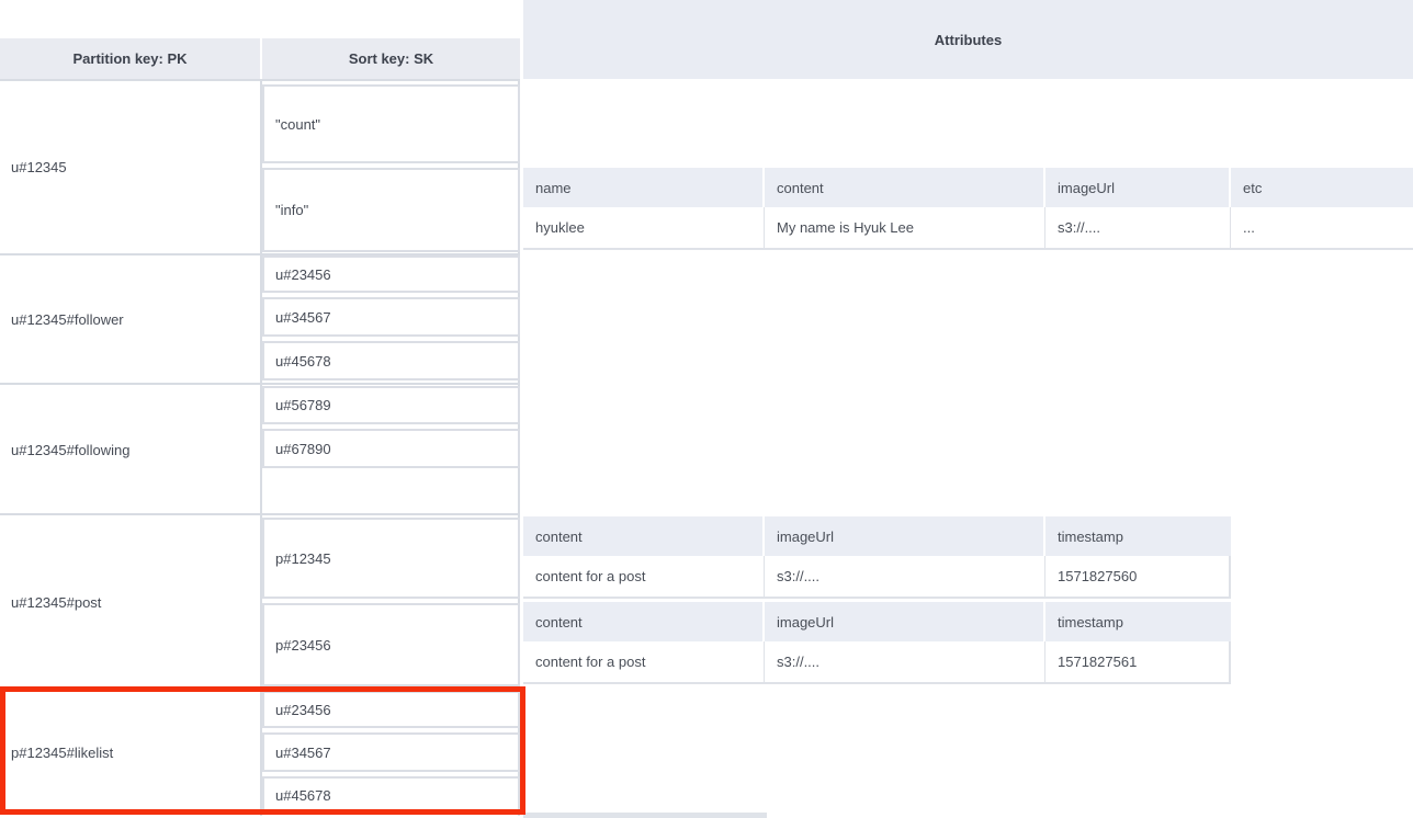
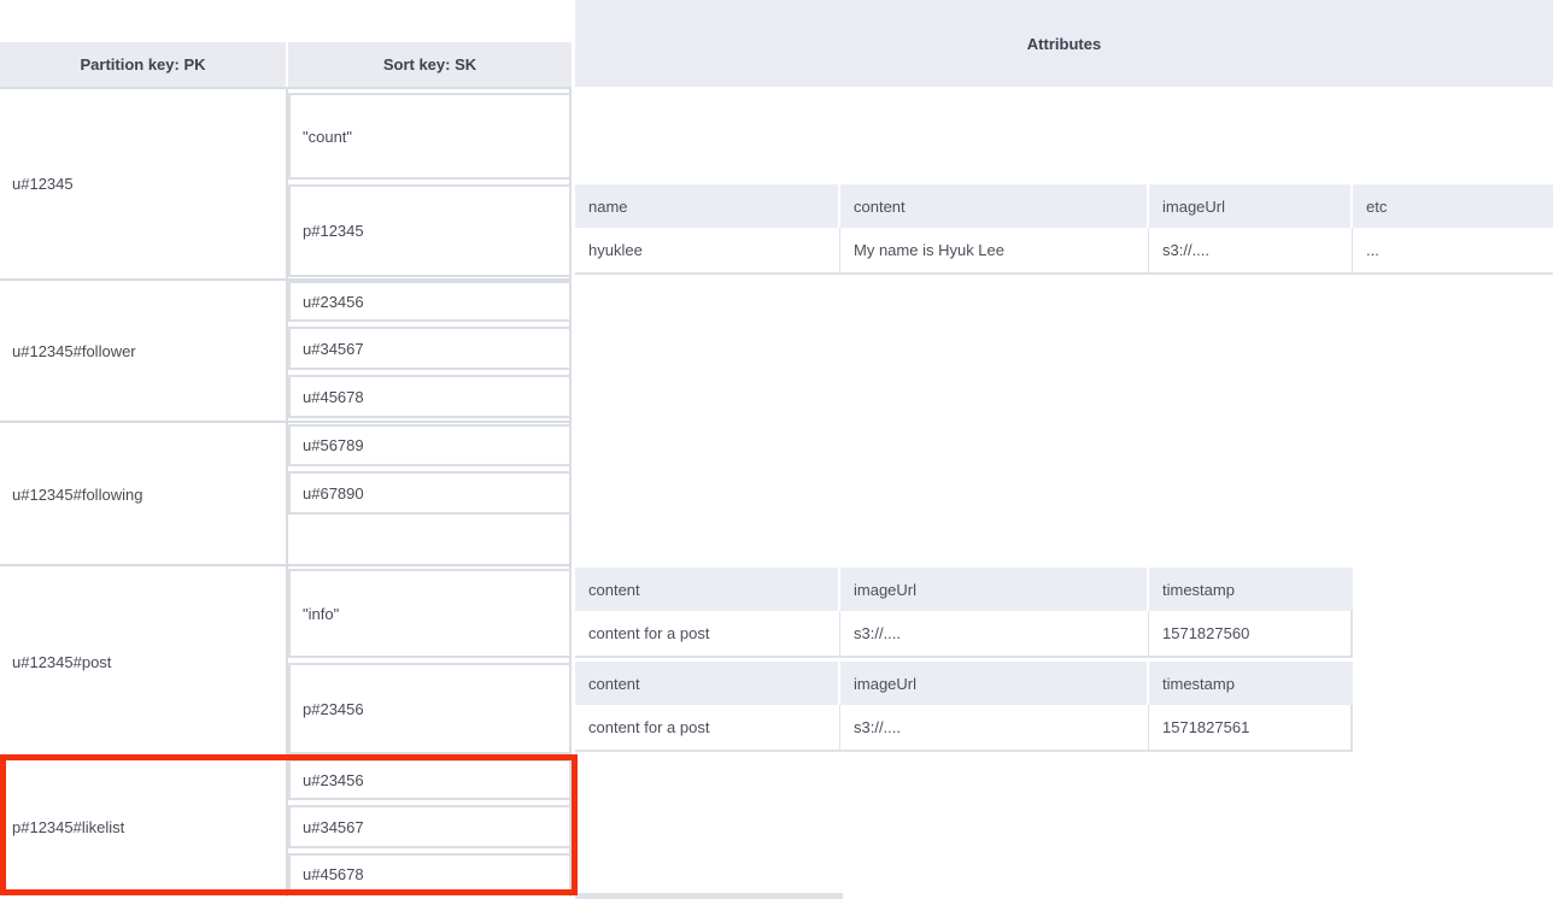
  Partition key: PK
  Sort key: SK
  Attributes
  u#12345
  u#12345#follower
  u#12345#following
  u#12345#post
  p#12345#likelist
  "count"
- "info"
+ p#12345
  u#23456
  u#34567
  u#45678
  u#56789
  u#67890
- p#12345
+ "info"
  p#23456
  u#23456
  u#34567
  u#45678
  name
  content
  imageUrl
  etc
  hyuklee
  My name is Hyuk Lee
  s3://....
  ...
  content
  imageUrl
  timestamp
  content for a post
  s3://....
  1571827560
  content
  imageUrl
  timestamp
  content for a post
  s3://....
  1571827561
